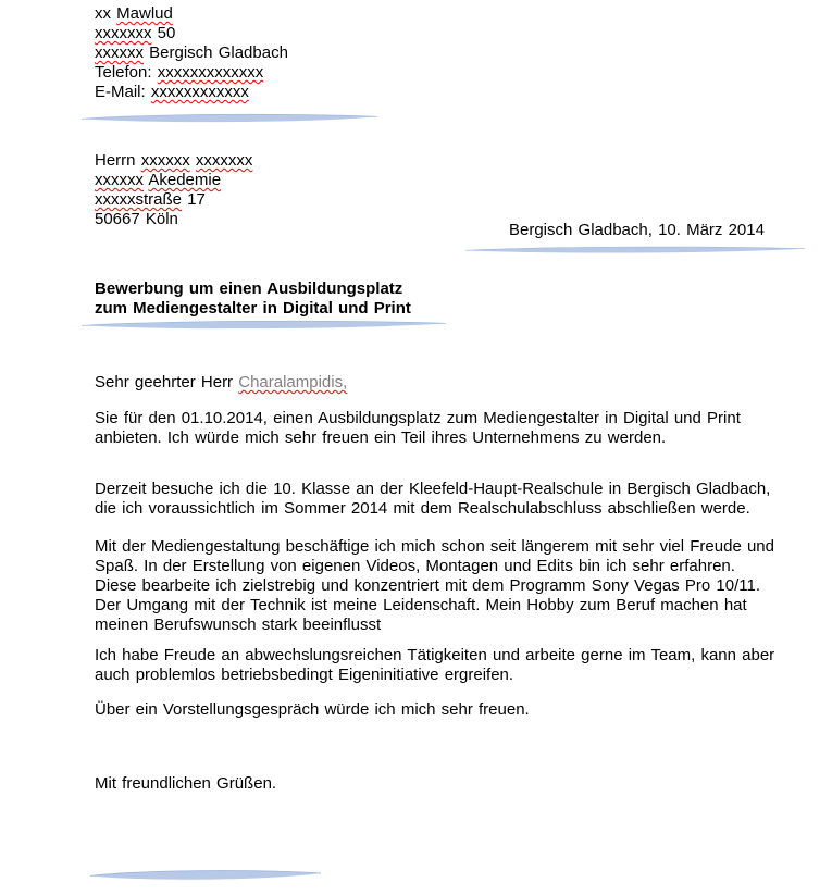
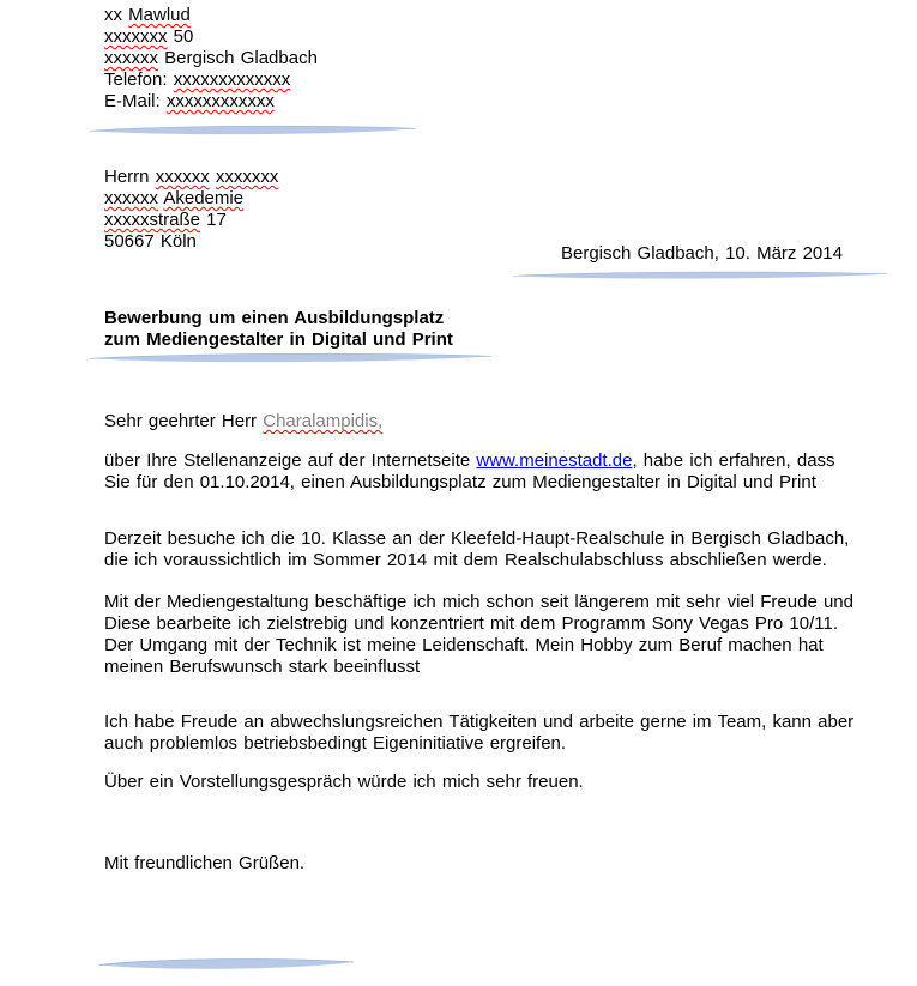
  xx Mawlud
  xxxxxxx 50
  xxxxxx Bergisch Gladbach
  Telefon: xxxxxxxxxxxxx
  E-Mail: xxxxxxxxxxxx
  Herrn xxxxxx xxxxxxx
  xxxxxx Akedemie
  xxxxxstraße 17
  50667 Köln
  Bergisch Gladbach, 10. März 2014
  Bewerbung um einen Ausbildungsplatz
  zum Mediengestalter in Digital und Print
  Sehr geehrter Herr Charalampidis,
+ über Ihre Stellenanzeige auf der Internetseite www.meinestadt.de, habe ich erfahren, dass
  Sie für den 01.10.2014, einen Ausbildungsplatz zum Mediengestalter in Digital und Print
- anbieten. Ich würde mich sehr freuen ein Teil ihres Unternehmens zu werden.
  Derzeit besuche ich die 10. Klasse an der Kleefeld-Haupt-Realschule in Bergisch Gladbach,
  die ich voraussichtlich im Sommer 2014 mit dem Realschulabschluss abschließen werde.
  Mit der Mediengestaltung beschäftige ich mich schon seit längerem mit sehr viel Freude und
- Spaß. In der Erstellung von eigenen Videos, Montagen und Edits bin ich sehr erfahren.
  Diese bearbeite ich zielstrebig und konzentriert mit dem Programm Sony Vegas Pro 10/11.
  Der Umgang mit der Technik ist meine Leidenschaft. Mein Hobby zum Beruf machen hat
  meinen Berufswunsch stark beeinflusst
  Ich habe Freude an abwechslungsreichen Tätigkeiten und arbeite gerne im Team, kann aber
  auch problemlos betriebsbedingt Eigeninitiative ergreifen.
  Über ein Vorstellungsgespräch würde ich mich sehr freuen.
  Mit freundlichen Grüßen.
